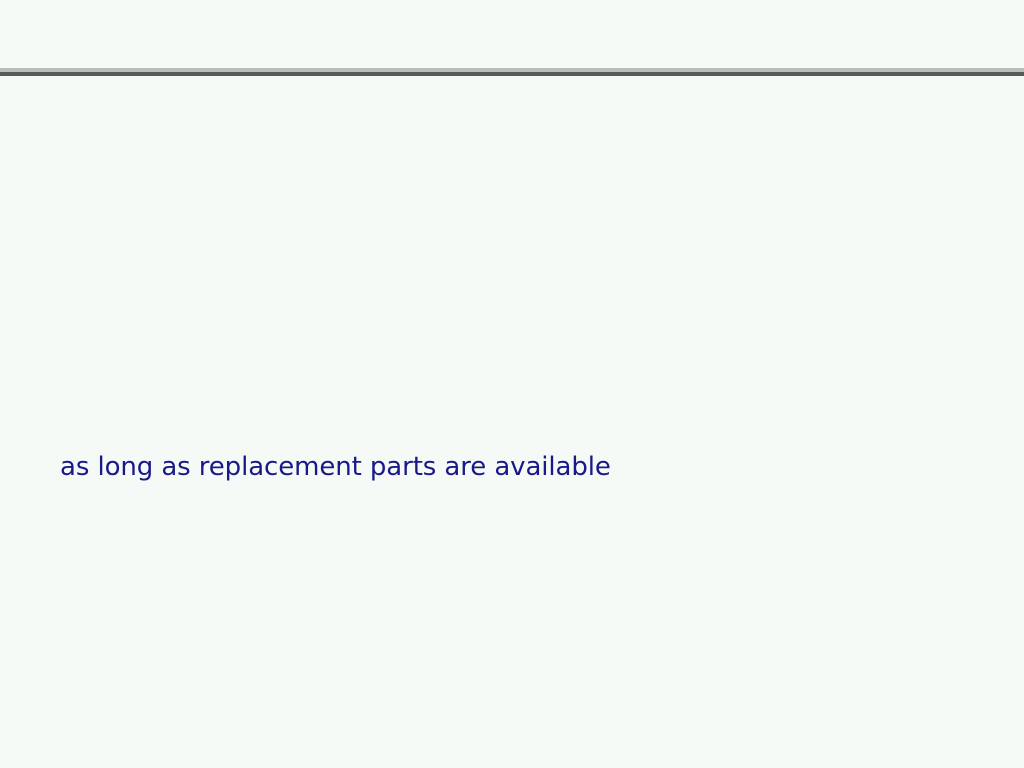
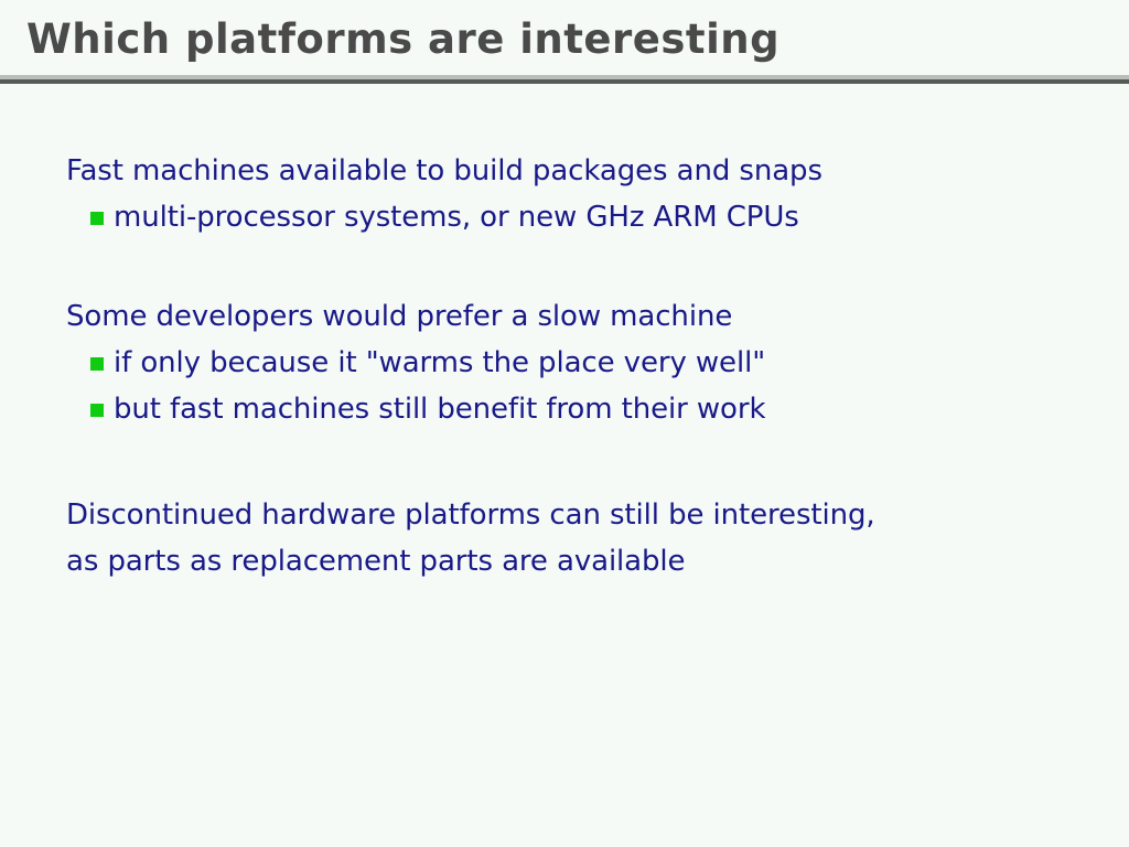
+ Which platforms are interesting
+ Fast machines available to build packages and snaps
+ multi-processor systems, or new GHz ARM CPUs
+ Some developers would prefer a slow machine
+ if only because it "warms the place very well"
+ but fast machines still benefit from their work
+ Discontinued hardware platforms can still be interesting,
- as long as replacement parts are available
+ as parts as replacement parts are available
